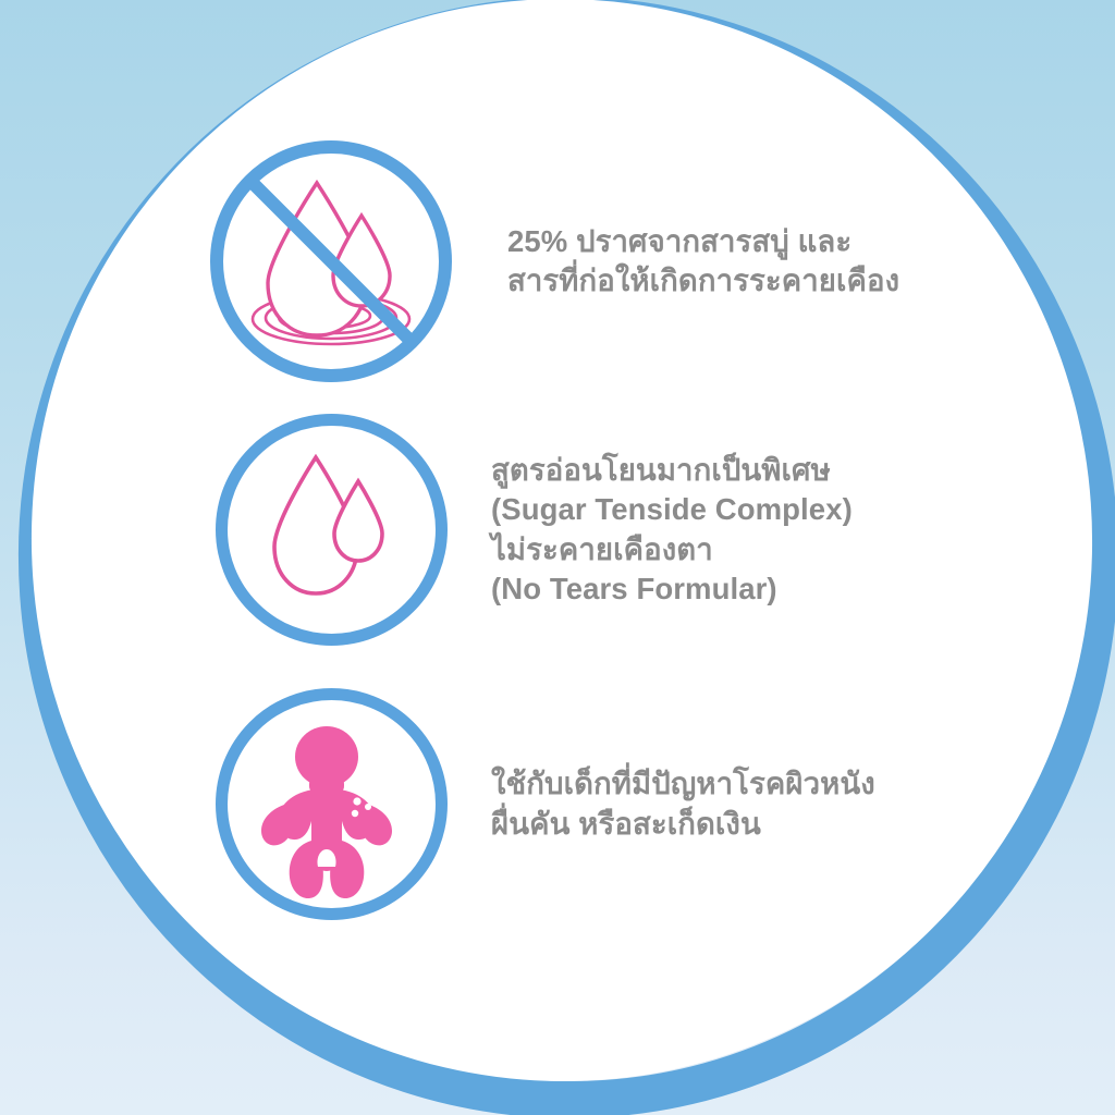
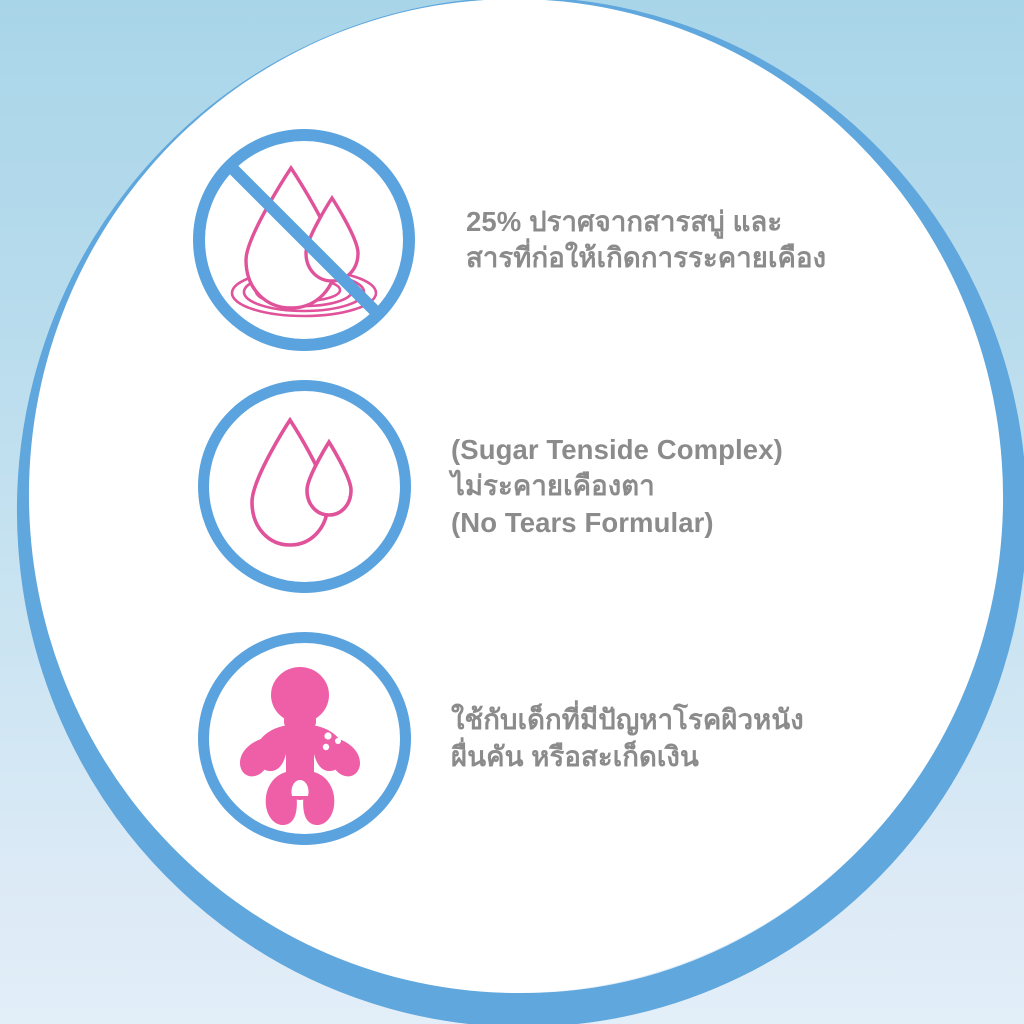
  25% ปราศจากสารสบู่ และ
  สารที่ก่อให้เกิดการระคายเคือง
- สูตรอ่อนโยนมากเป็นพิเศษ
  (Sugar Tenside Complex)
  ไม่ระคายเคืองตา
  (No Tears Formular)
  ใช้กับเด็กที่มีปัญหาโรคผิวหนัง
  ผื่นคัน หรือสะเก็ดเงิน
